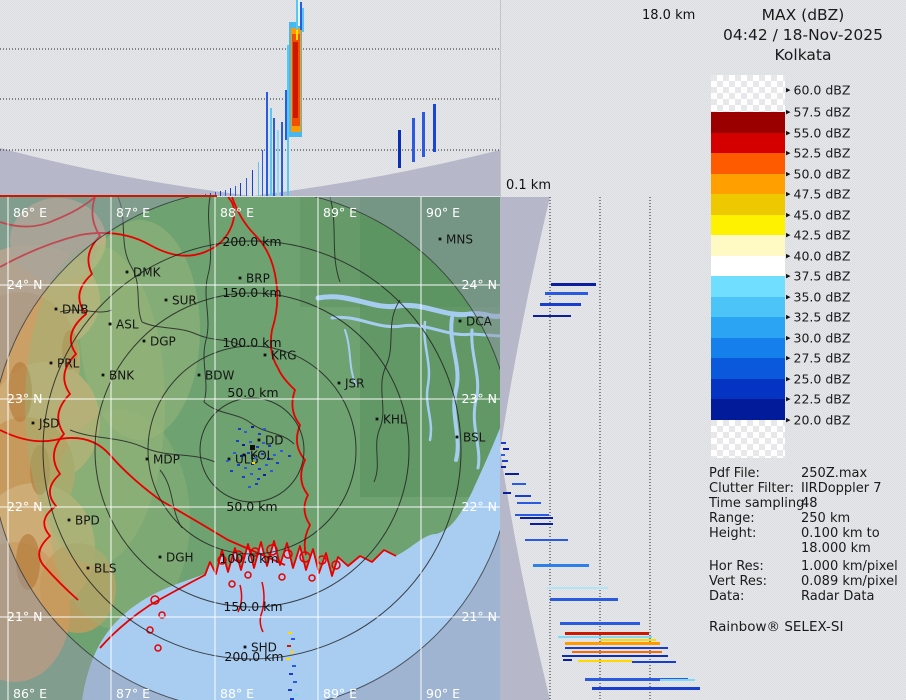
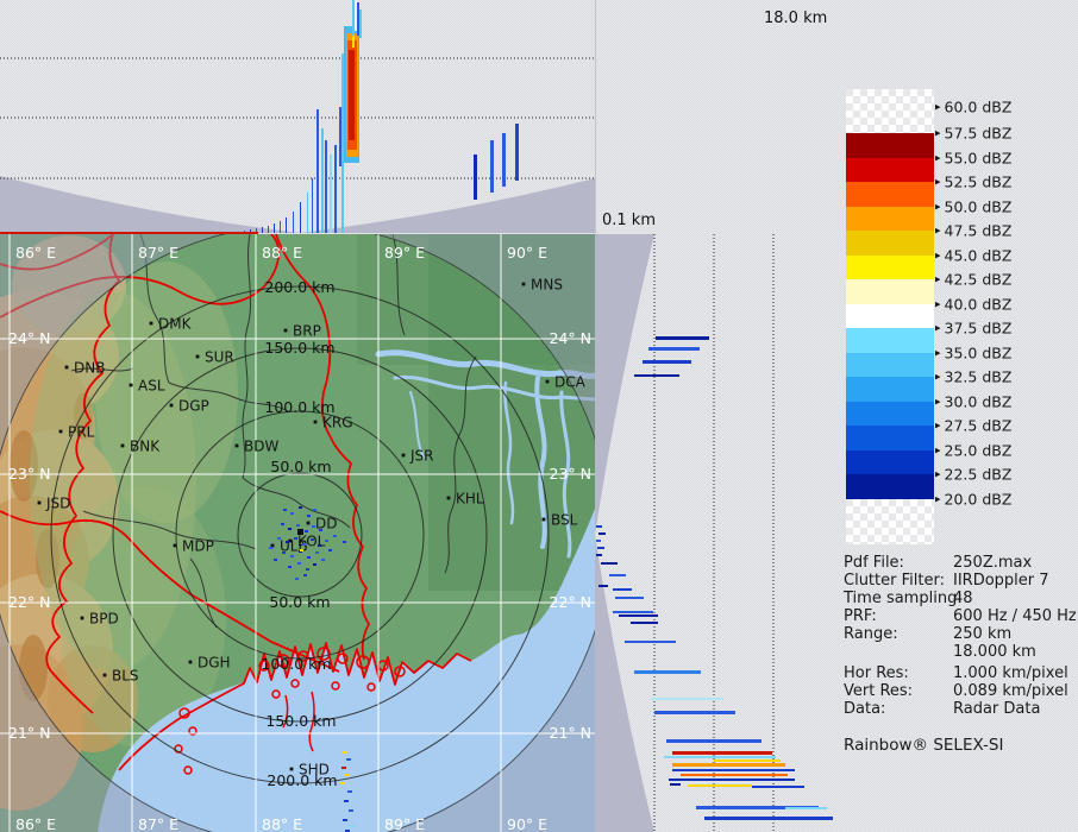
  18.0 km
  0.1 km
  86° E
  86° E
  87° E
  87° E
  88° E
  88° E
  89° E
  89° E
  90° E
  90° E
  24° N
  24° N
  23° N
  23° N
  22° N
  22° N
  21° N
  21° N
  200.0 km
  150.0 km
  100.0 km
  50.0 km
  50.0 km
  100.0 km
  150.0 km
  200.0 km
  DMK
  BRP
  SUR
  DNB
  ASL
  DGP
  KRG
  PRL
  BNK
  BDW
  JSR
  KHL
  JSD
  DD
  BSL
  KOL
  ULB
  MDP
  BPD
  DGH
  BLS
  SHD
  MNS
  DCA
- MAX (dBZ)
- 04:42 / 18-Nov-2025
- Kolkata
  ▸
  60.0 dBZ
  ▸
  57.5 dBZ
  ▸
  55.0 dBZ
  ▸
  52.5 dBZ
  ▸
  50.0 dBZ
  ▸
  47.5 dBZ
  ▸
  45.0 dBZ
  ▸
  42.5 dBZ
  ▸
  40.0 dBZ
  ▸
  37.5 dBZ
  ▸
  35.0 dBZ
  ▸
  32.5 dBZ
  ▸
  30.0 dBZ
  ▸
  27.5 dBZ
  ▸
  25.0 dBZ
  ▸
  22.5 dBZ
  ▸
  20.0 dBZ
  Pdf File:
  250Z.max
  Clutter Filter:
  IIRDoppler 7
  Time sampling
  48
+ PRF:
+ 600 Hz / 450 Hz
  Range:
  250 km
- Height:
- 0.100 km to
  18.000 km
  Hor Res:
  1.000 km/pixel
  Vert Res:
  0.089 km/pixel
  Data:
  Radar Data
  Rainbow® SELEX-SI
